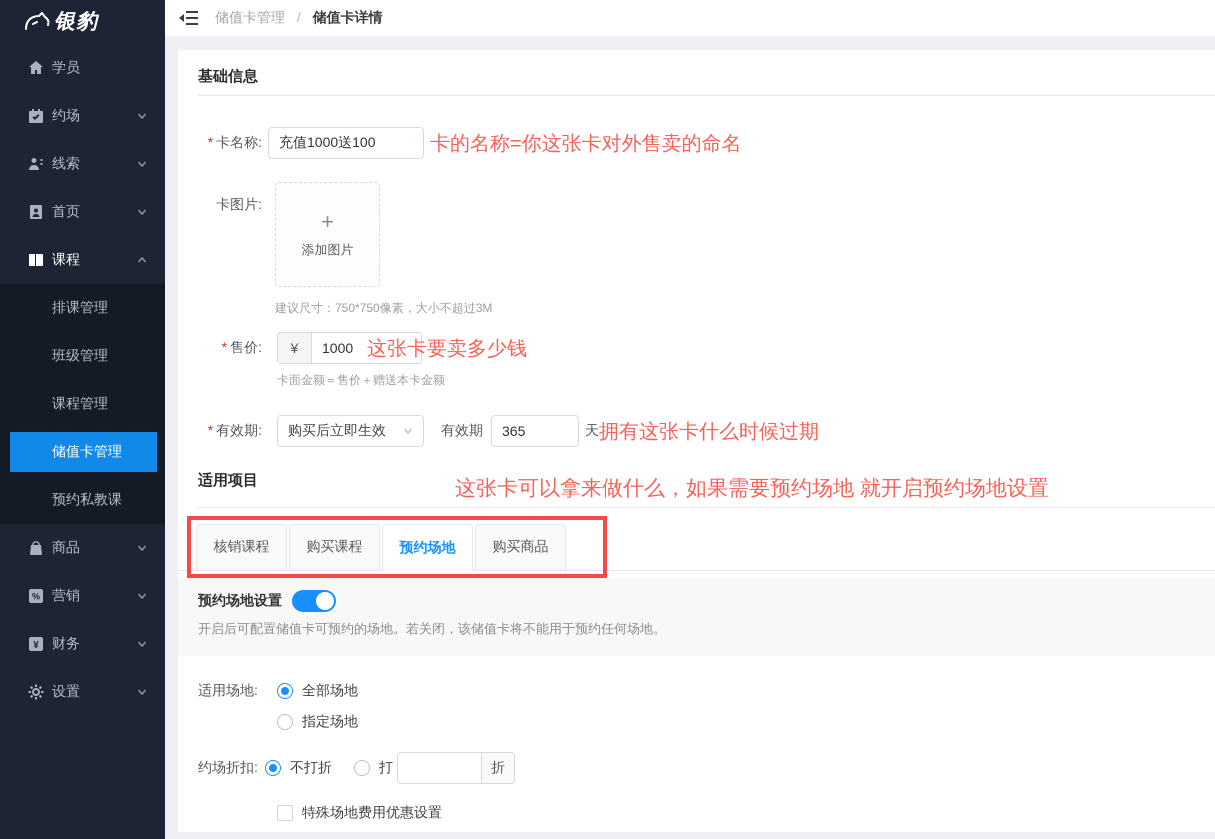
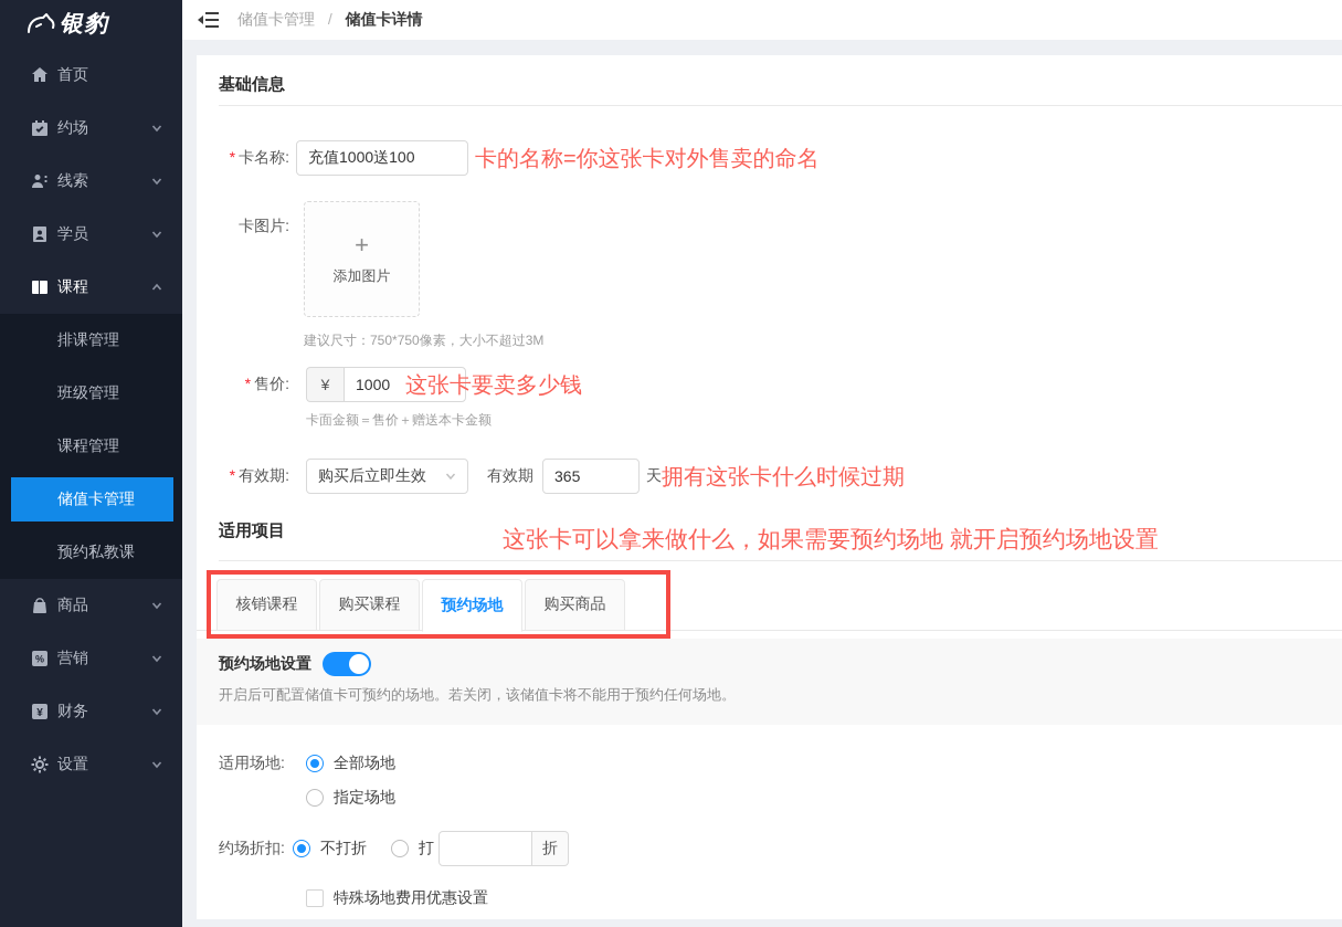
  银豹
- 学员
+ 首页
  约场
  线索
- 首页
+ 学员
  课程
  排课管理
  班级管理
  课程管理
  储值卡管理
  预约私教课
  商品
  %
  营销
  ¥
  财务
  设置
  储值卡管理 / 储值卡详情
  基础信息
  * 卡名称:
  充值1000送100
  卡的名称=你这张卡对外售卖的命名
  卡图片:
  +
  添加图片
  建议尺寸：750*750像素，大小不超过3M
  * 售价:
  ¥
  1000
  这张卡要卖多少钱
  卡面金额＝售价＋赠送本卡金额
  * 有效期:
  购买后立即生效
  有效期
  365
  天
  拥有这张卡什么时候过期
  适用项目
  这张卡可以拿来做什么，如果需要预约场地 就开启预约场地设置
  核销课程
  购买课程
  预约场地
  购买商品
  预约场地设置
  开启后可配置储值卡可预约的场地。若关闭，该储值卡将不能用于预约任何场地。
  适用场地:
  全部场地
  指定场地
  约场折扣:
  不打折
  打
  折
  特殊场地费用优惠设置
